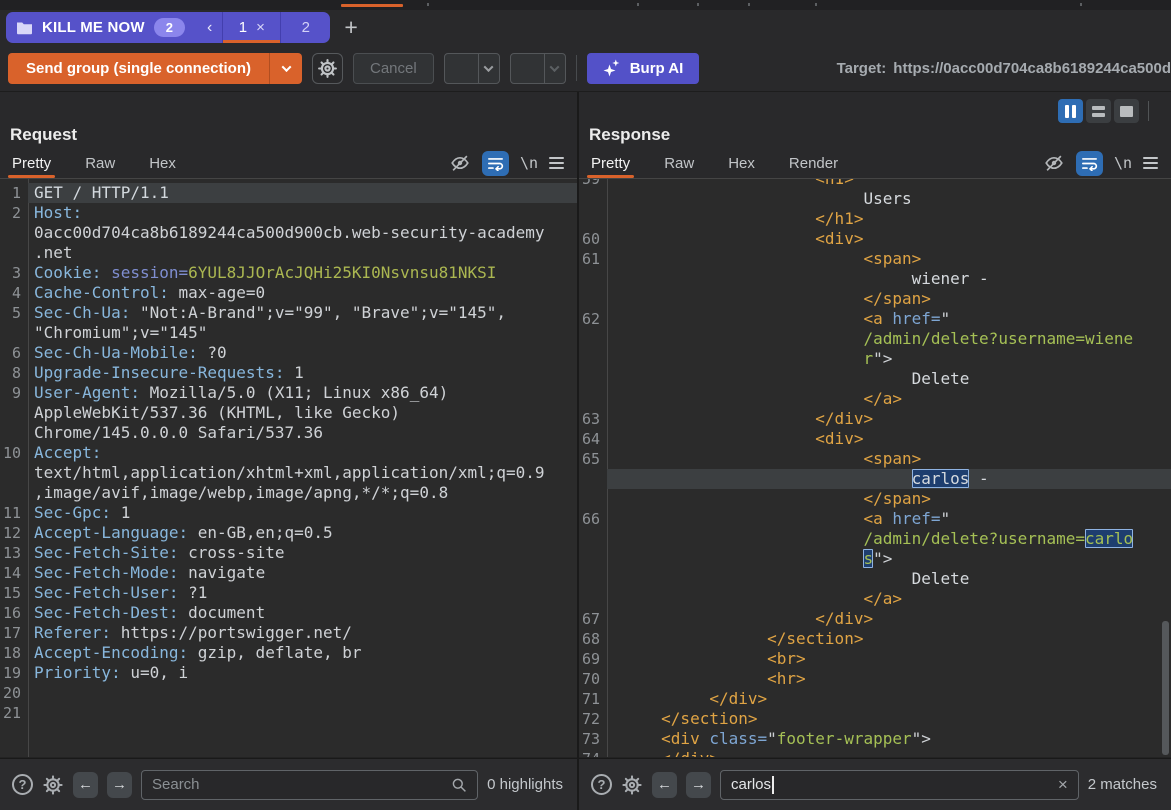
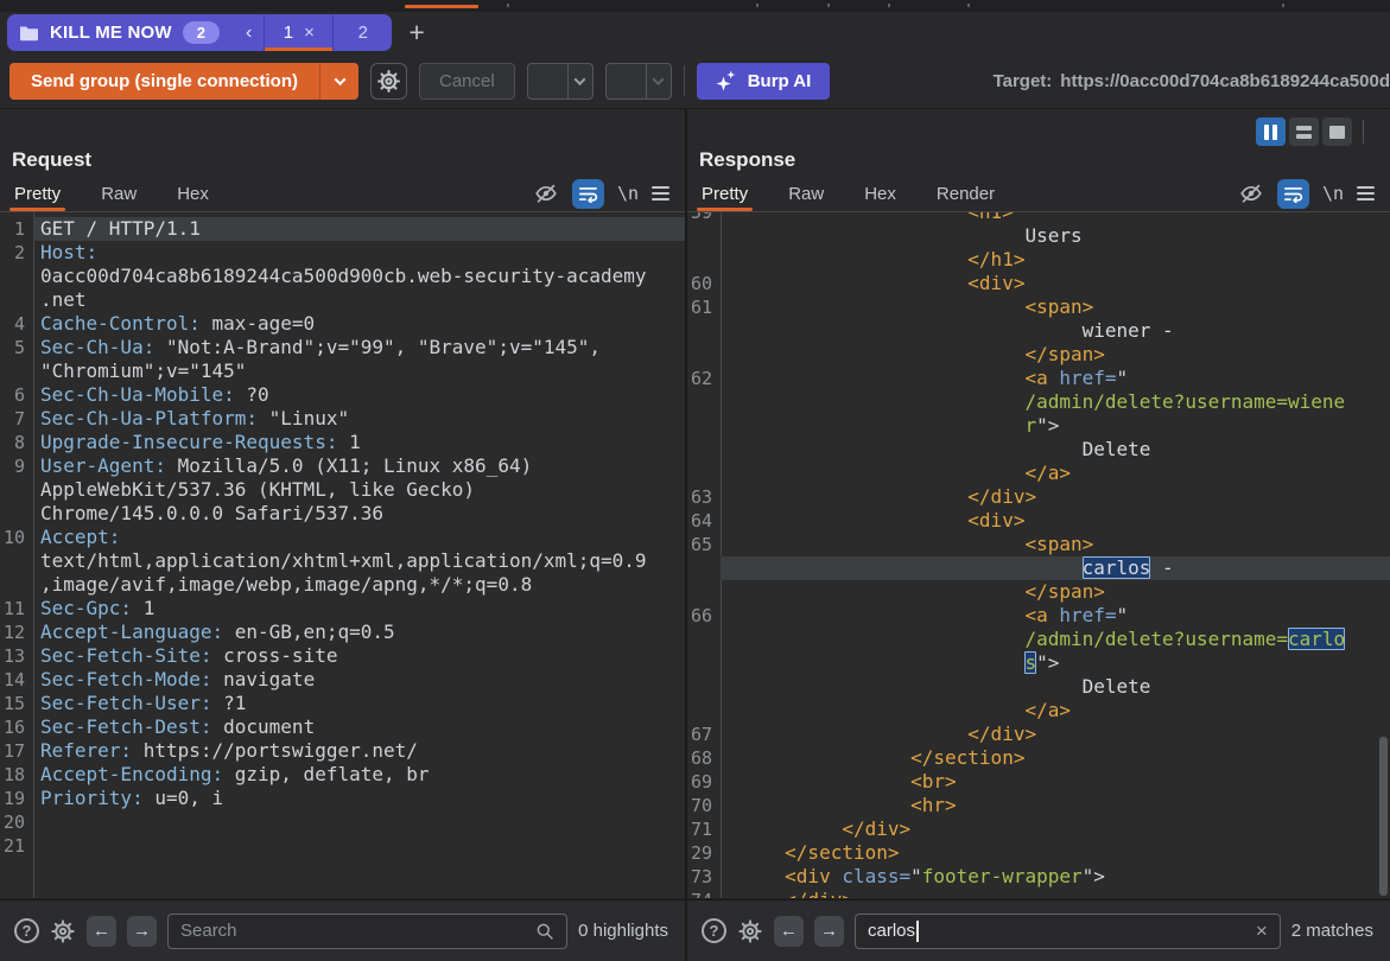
  KILL ME NOW
  2
  ‹
  1
  ×
  2
  +
  Send group (single connection)
  Cancel
  Burp AI
  Target:
  https://0acc00d704ca8b6189244ca500d
  Request
  Pretty
  Raw
  Hex
  \n
  1
  GET / HTTP/1.1
  2
  Host:
  0acc00d704ca8b6189244ca500d900cb.web-security-academy
  .net
- 3
- Cookie: session=6YUL8JJOrAcJQHi25KI0Nsvnsu81NKSI
  4
  Cache-Control: max-age=0
  5
  Sec-Ch-Ua: "Not:A-Brand";v="99", "Brave";v="145",
  "Chromium";v="145"
  6
  Sec-Ch-Ua-Mobile: ?0
+ 7
+ Sec-Ch-Ua-Platform: "Linux"
  8
  Upgrade-Insecure-Requests: 1
  9
  User-Agent: Mozilla/5.0 (X11; Linux x86_64)
  AppleWebKit/537.36 (KHTML, like Gecko)
  Chrome/145.0.0.0 Safari/537.36
  10
  Accept:
  text/html,application/xhtml+xml,application/xml;q=0.9
  ,image/avif,image/webp,image/apng,*/*;q=0.8
  11
  Sec-Gpc: 1
  12
  Accept-Language: en-GB,en;q=0.5
  13
  Sec-Fetch-Site: cross-site
  14
  Sec-Fetch-Mode: navigate
  15
  Sec-Fetch-User: ?1
  16
  Sec-Fetch-Dest: document
  17
  Referer: https://portswigger.net/
  18
  Accept-Encoding: gzip, deflate, br
  19
  Priority: u=0, i
  20
  21
  ?
  ←
  →
  Search
  0 highlights
  Response
  Pretty
  Raw
  Hex
  Render
  \n
  59
  <h1>
  Users
  </h1>
  60
  <div>
  61
  <span>
  wiener -
  </span>
  62
  <a href="
  /admin/delete?username=wiene
  r">
  Delete
  </a>
  63
  </div>
  64
  <div>
  65
  <span>
  carlos -
  </span>
  66
  <a href="
  /admin/delete?username=carlo
  s">
  Delete
  </a>
  67
  </div>
  68
  </section>
  69
  <br>
  70
  <hr>
  71
  </div>
- 72
+ 29
  </section>
  73
  <div class="footer-wrapper">
  ?
  ←
  →
  carlos
  ×
  2 matches
